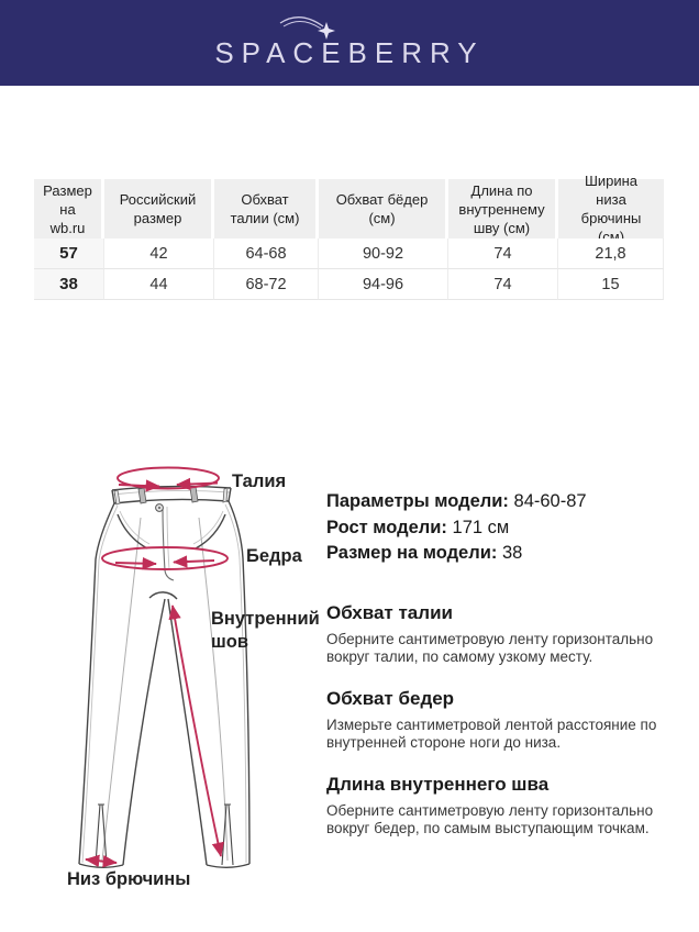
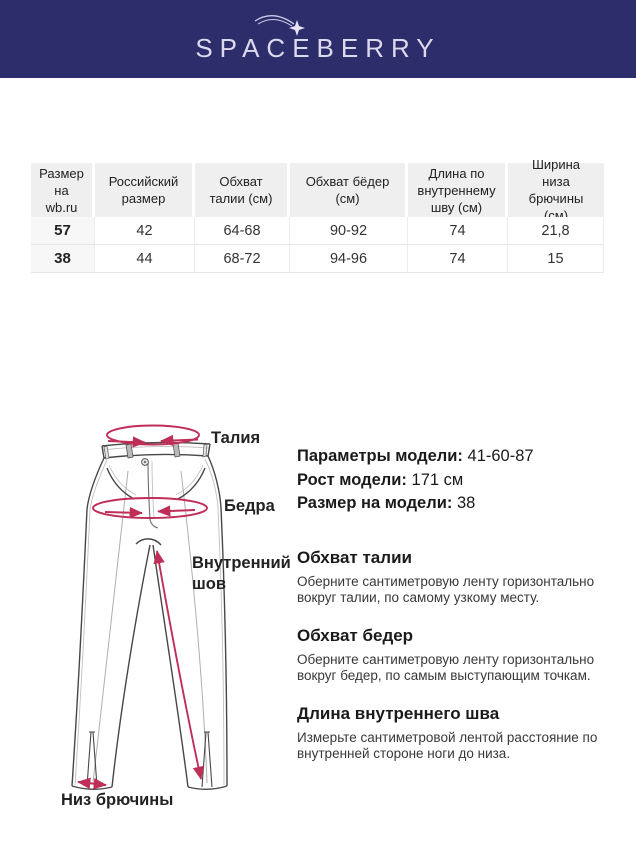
  SPACEBERRY
  Размер на wb.ru
  Российский размер
  Обхват талии (см)
  Обхват бёдер (см)
  Длина по внутреннему шву (см)
  Ширина низа брючины (см)
  57
  42
  64-68
  90-92
  74
  21,8
  38
  44
  68-72
  94-96
  74
  15
  Талия
  Бедра
  Внутренний шов
  Низ брючины
- Параметры модели: 84-60-87
+ Параметры модели: 41-60-87
  Рост модели: 171 см
  Размер на модели: 38
  Обхват талии
  Оберните сантиметровую ленту горизонтально вокруг талии, по самому узкому месту.
  Обхват бедер
- Измерьте сантиметровой лентой расстояние по внутренней стороне ноги до низа.
+ Оберните сантиметровую ленту горизонтально вокруг бедер, по самым выступающим точкам.
  Длина внутреннего шва
- Оберните сантиметровую ленту горизонтально вокруг бедер, по самым выступающим точкам.
+ Измерьте сантиметровой лентой расстояние по внутренней стороне ноги до низа.
